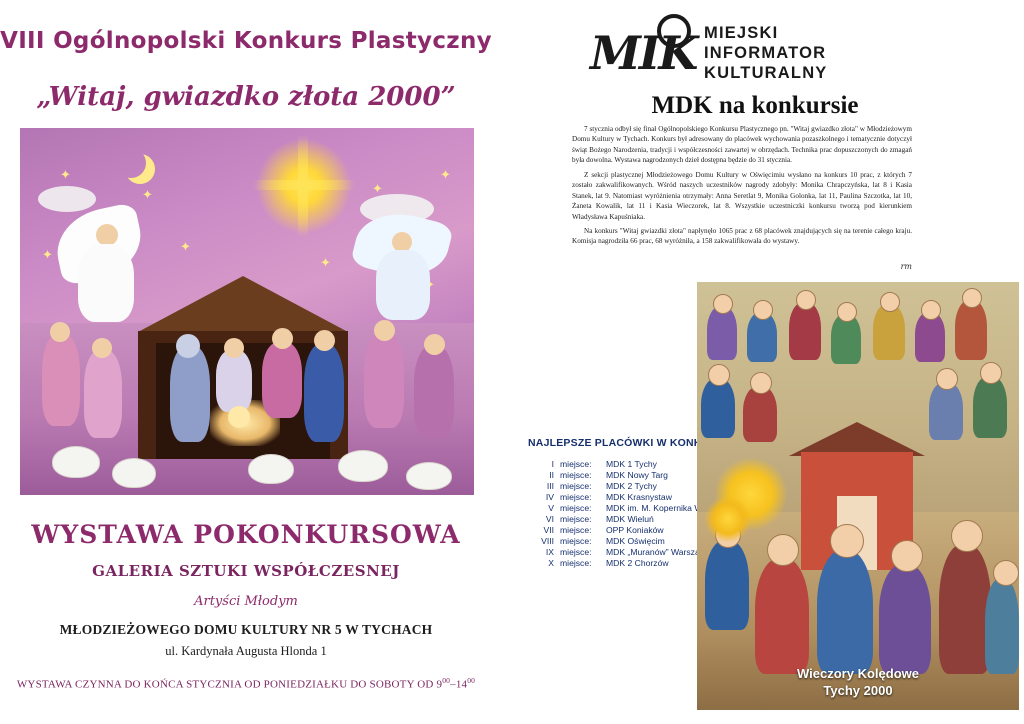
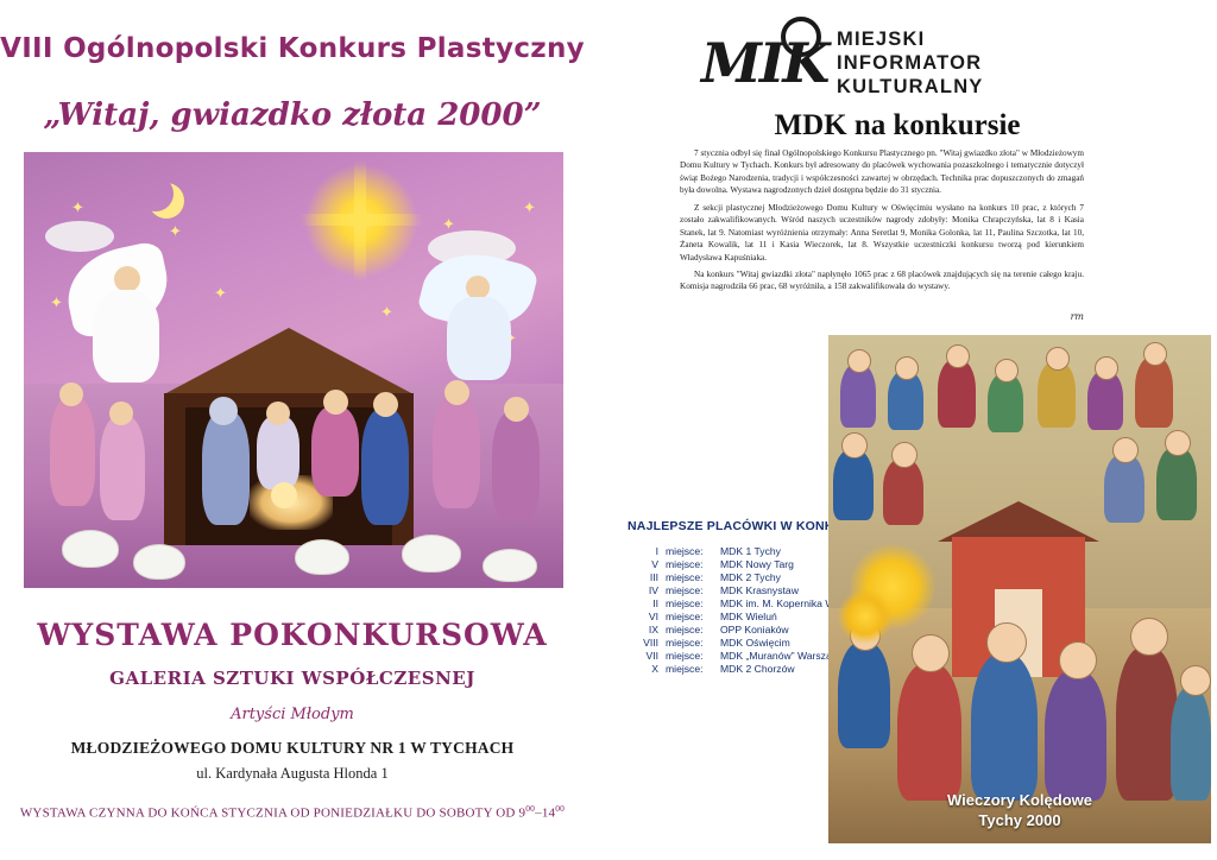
  VIII Ogólnopolski Konkurs Plastyczny
  „Witaj, gwiazdko złota 2000”
  ✦
  ✦
  ✦
  ✦
  ✦
  ✦
  ✦
  WYSTAWA POKONKURSOWA
  GALERIA SZTUKI WSPÓŁCZESNEJ
  Artyści Młodym
- MŁODZIEŻOWEGO DOMU KULTURY NR 5 W TYCHACH
+ MŁODZIEŻOWEGO DOMU KULTURY NR 1 W TYCHACH
  ul. Kardynała Augusta Hlonda 1
  WYSTAWA CZYNNA DO KOŃCA STYCZNIA OD PONIEDZIAŁKU DO SOBOTY OD 900–1400
  MIK
  MIEJSKI
  INFORMATOR
  KULTURALNY
  MDK na konkursie
  7 stycznia odbył się finał Ogólnopolskiego Konkursu Plastycznego pn. "Witaj gwiazdko złota" w Młodzieżowym Domu Kultury w Tychach. Konkurs był adresowany do placówek wychowania pozaszkolnego i tematycznie dotyczył świąt Bożego Narodzenia, tradycji i współczesności zawartej w obrzędach. Technika prac dopuszczonych do zmagań była dowolna. Wystawa nagrodzonych dzieł dostępna będzie do 31 stycznia.
  Z sekcji plastycznej Młodzieżowego Domu Kultury w Oświęcimiu wysłano na konkurs 10 prac, z których 7 zostało zakwalifikowanych. Wśród naszych uczestników nagrody zdobyły: Monika Chrapczyńska, lat 8 i Kasia Stanek, lat 9. Natomiast wyróżnienia otrzymały: Anna Seretlat 9, Monika Golonka, lat 11, Paulina Szczotka, lat 10, Żaneta Kowalik, lat 11 i Kasia Wieczorek, lat 8. Wszystkie uczestniczki konkursu tworzą pod kierunkiem Władysława Kapuśniaka.
  Na konkurs "Witaj gwiazdki złota" napłynęło 1065 prac z 68 placówek znajdujących się na terenie całego kraju. Komisja nagrodziła 66 prac, 68 wyróżniła, a 158 zakwalifikowała do wystawy.
  rm
  NAJLEPSZE PLACÓWKI W KON
  I	miejsce:	MDK 1 Tychy
- II	miejsce:	MDK Nowy Targ
+ V	miejsce:	MDK Nowy Targ
  III	miejsce:	MDK 2 Tychy
  IV	miejsce:	MDK Krasnystaw
- V	miejsce:	MDK im. M. Kopernika
+ II	miejsce:	MDK im. M. Kopernika
  VI	miejsce:	MDK Wieluń
- VII	miejsce:	OPP Koniaków
+ IX	miejsce:	OPP Koniaków
  VIII	miejsce:	MDK Oświęcim
- IX	miejsce:	MDK „Muranów” Warsz
+ VII	miejsce:	MDK „Muranów” Warsz
  X	miejsce:	MDK 2 Chorzów
  Wieczory Kolędowe
  Tychy 2000
